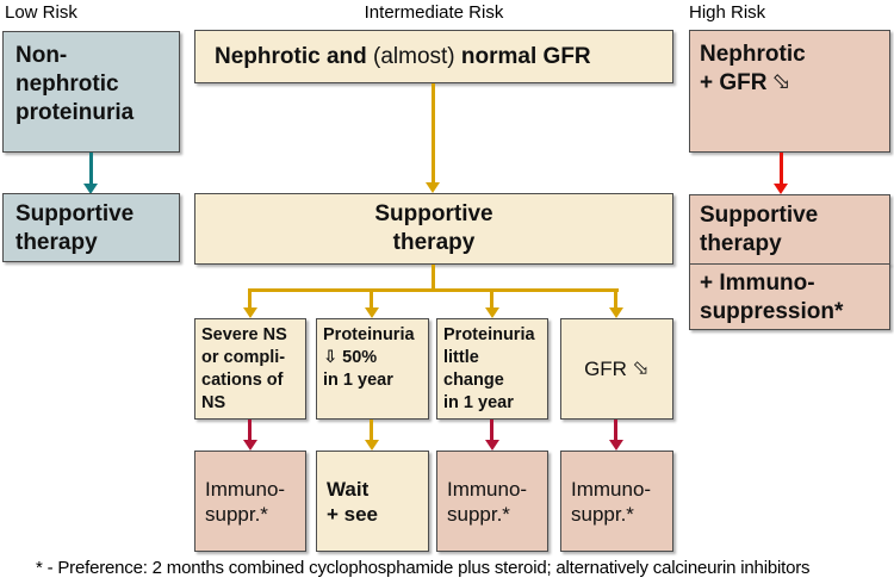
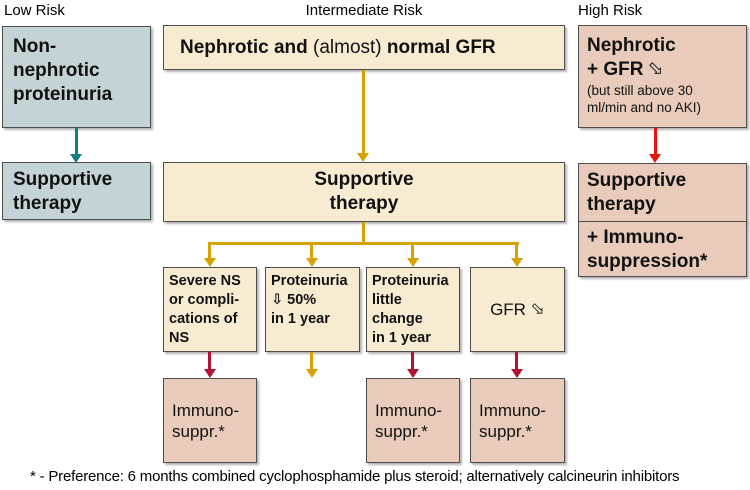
  Low Risk
  Intermediate Risk
  High Risk
  Non-
  nephrotic
  proteinuria
  Supportive
  therapy
  Nephrotic and (almost) normal GFR
  Supportive
  therapy
  Severe NS
  or compli-
  cations of
  NS
  Proteinuria
  ⇩ 50%
  in 1 year
  Proteinuria
  little
  change
  in 1 year
  Immuno-
  suppr.*
- Wait
- + see
  Immuno-
  suppr.*
  Immuno-
  suppr.*
  Nephrotic
+ (but still above 30
+ ml/min and no AKI)
  Supportive
  therapy
  + Immuno-
  suppression*
- * - Preference: 2 months combined cyclophosphamide plus steroid; alternatively calcineurin inhibitors
+ * - Preference: 6 months combined cyclophosphamide plus steroid; alternatively calcineurin inhibitors
